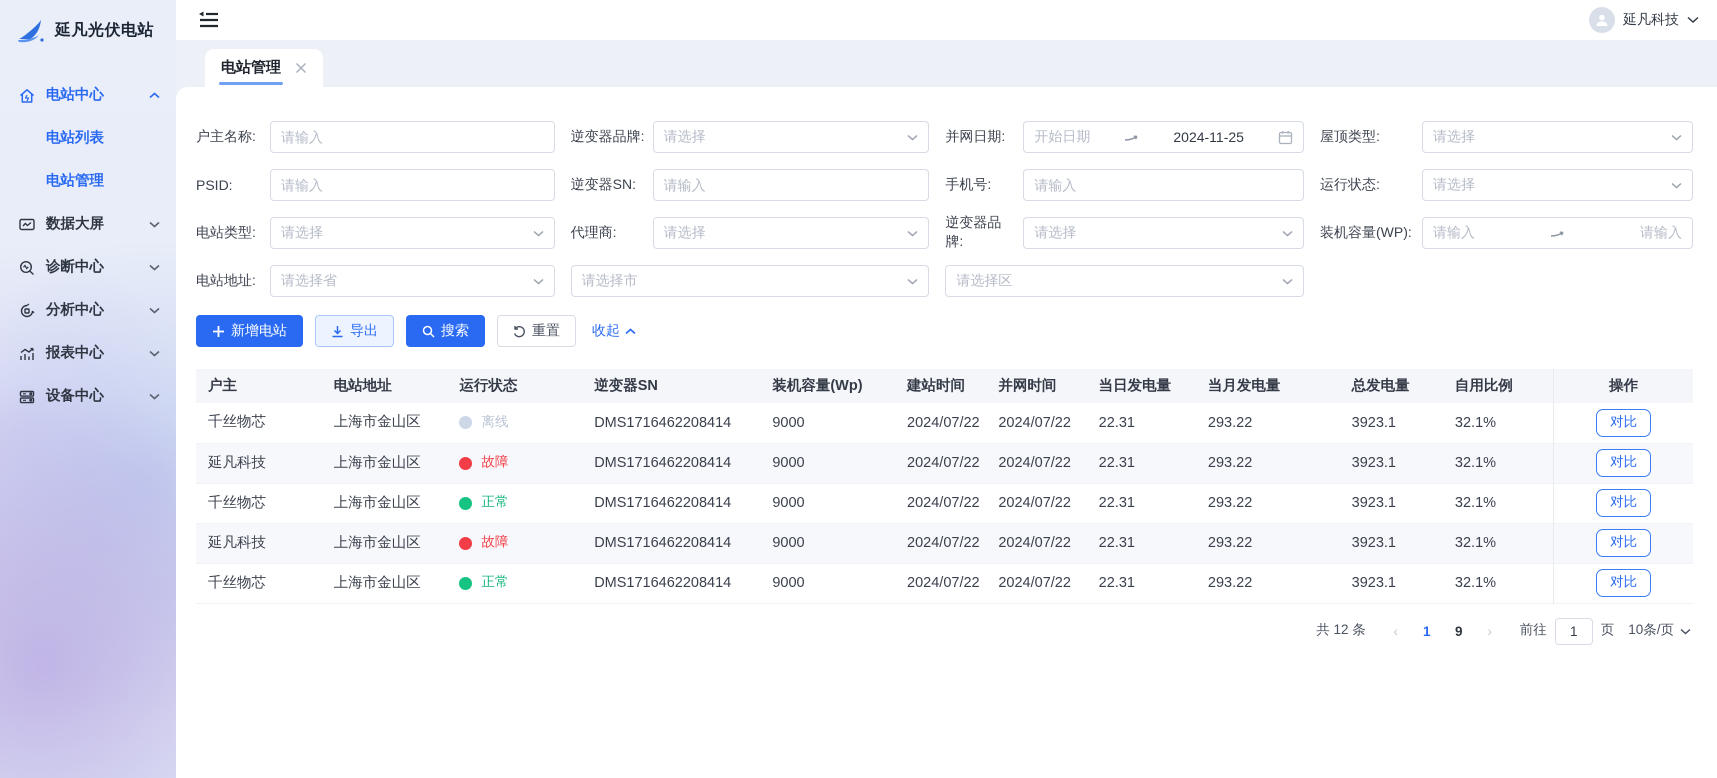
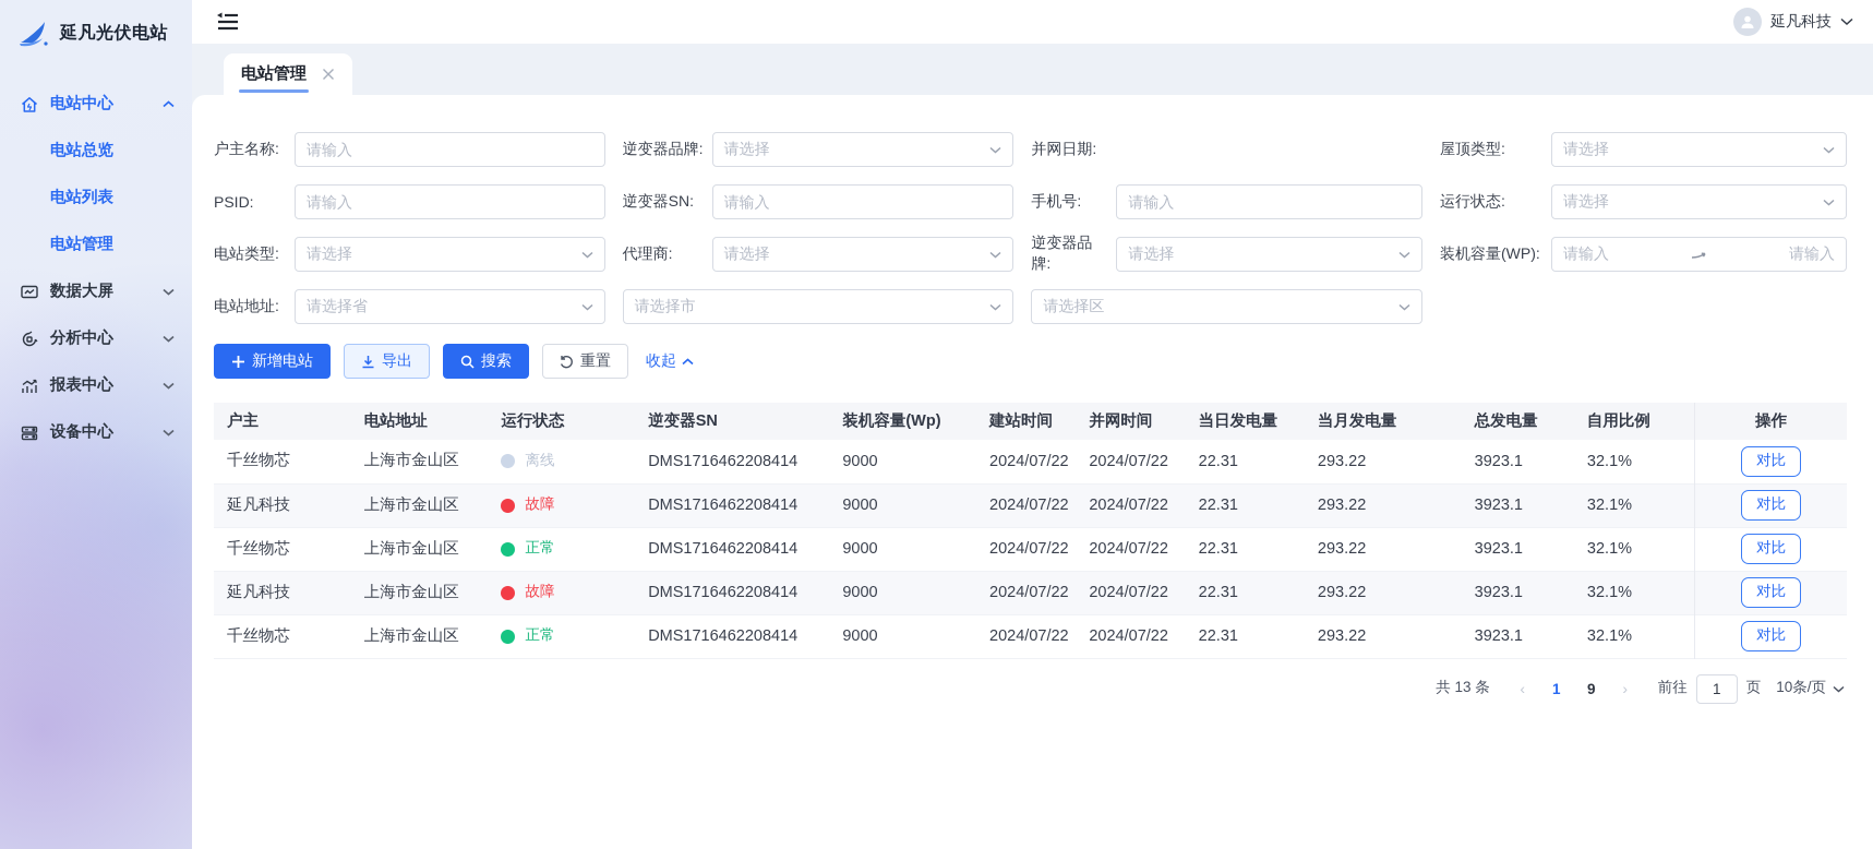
  延凡光伏电站
  电站中心
+ 电站总览
  电站列表
  电站管理
  数据大屏
- 诊断中心
  分析中心
  报表中心
  设备中心
  延凡科技
  电站管理
  户主名称:
  请输入
  逆变器品牌:
  请选择
  并网日期:
- 开始日期
- 2024-11-25
  屋顶类型:
  请选择
  PSID:
  请输入
  逆变器SN:
  请输入
  手机号:
  请输入
  运行状态:
  请选择
  电站类型:
  请选择
  代理商:
  请选择
  逆变器品牌:
  请选择
  装机容量(WP):
  请输入
  请输入
  电站地址:
  请选择省
  请选择市
  请选择区
  新增电站
  导出
  搜索
  重置
  收起
  户主	电站地址	运行状态	逆变器SN	装机容量(Wp)	建站时间	并网时间	当日发电量	当月发电量	总发电量	自用比例	操作
  千丝物芯	上海市金山区	离线	DMS1716462208414	9000	2024/07/22	2024/07/22	22.31	293.22	3923.1	32.1%	对比
  延凡科技	上海市金山区	故障	DMS1716462208414	9000	2024/07/22	2024/07/22	22.31	293.22	3923.1	32.1%	对比
  千丝物芯	上海市金山区	正常	DMS1716462208414	9000	2024/07/22	2024/07/22	22.31	293.22	3923.1	32.1%	对比
  延凡科技	上海市金山区	故障	DMS1716462208414	9000	2024/07/22	2024/07/22	22.31	293.22	3923.1	32.1%	对比
  千丝物芯	上海市金山区	正常	DMS1716462208414	9000	2024/07/22	2024/07/22	22.31	293.22	3923.1	32.1%	对比
- 共 12 条
+ 共 13 条
  ‹
  1
  9
  ›
  前往
  1
  页
  10条/页
